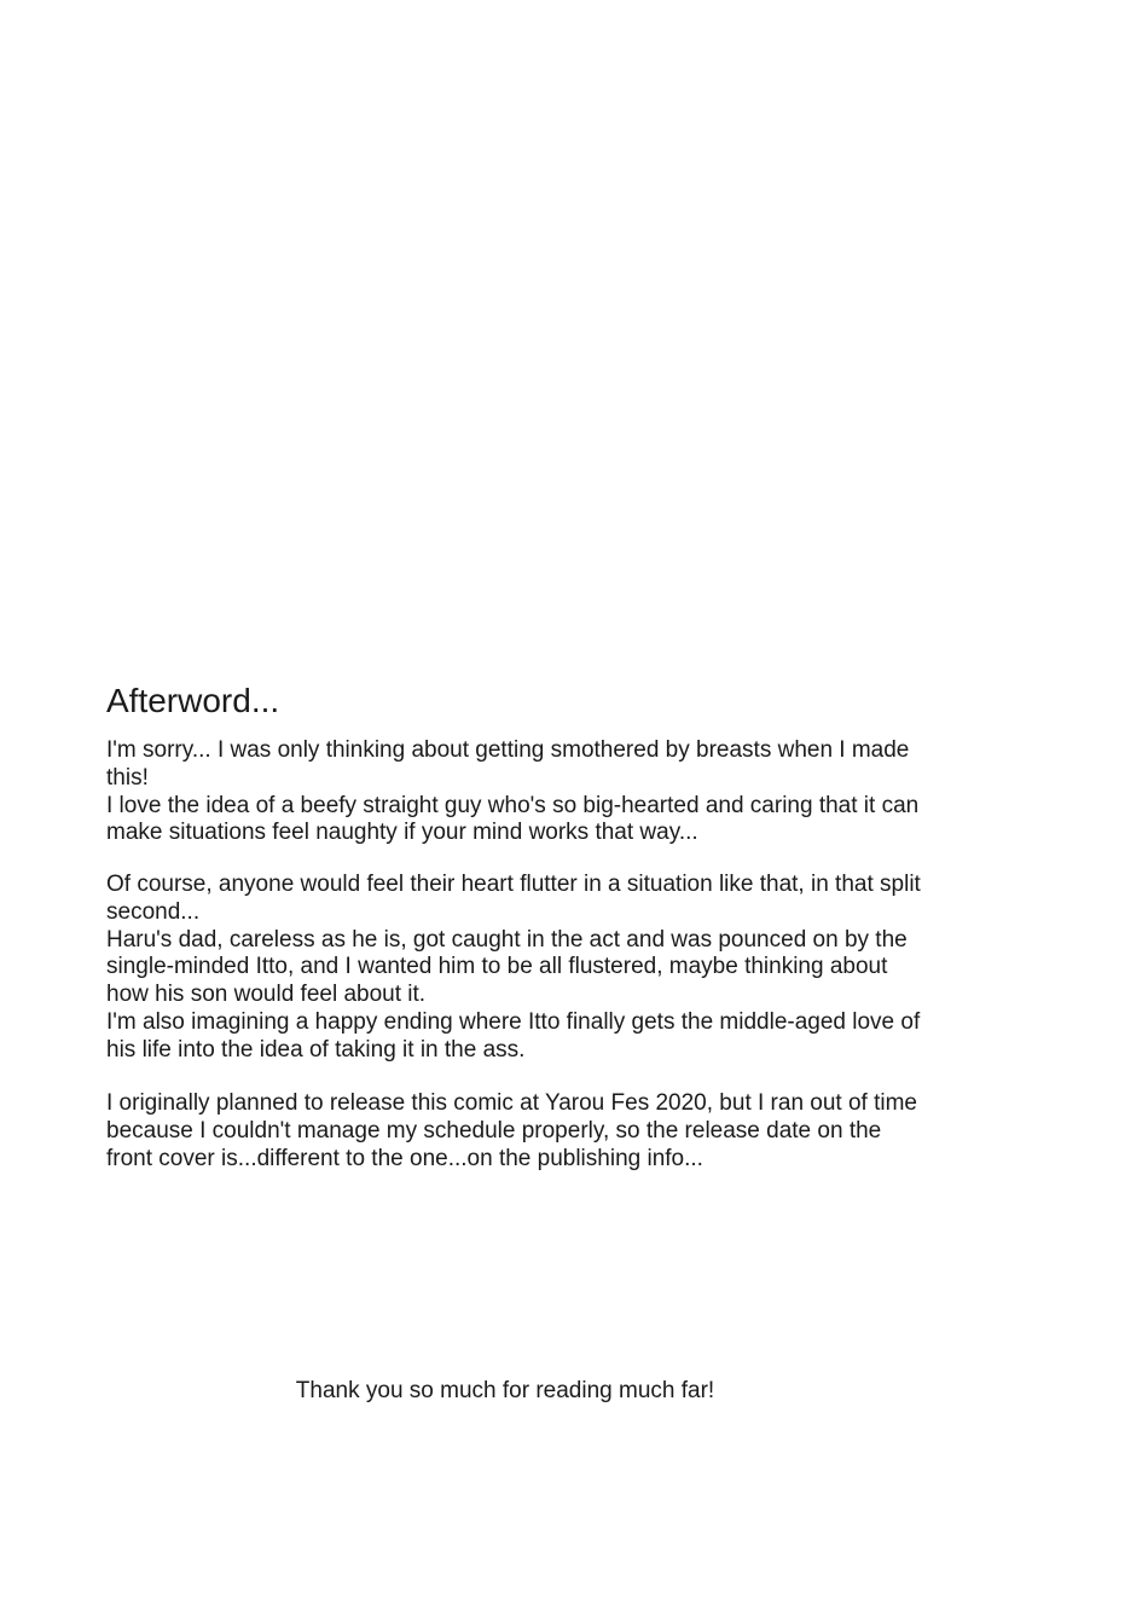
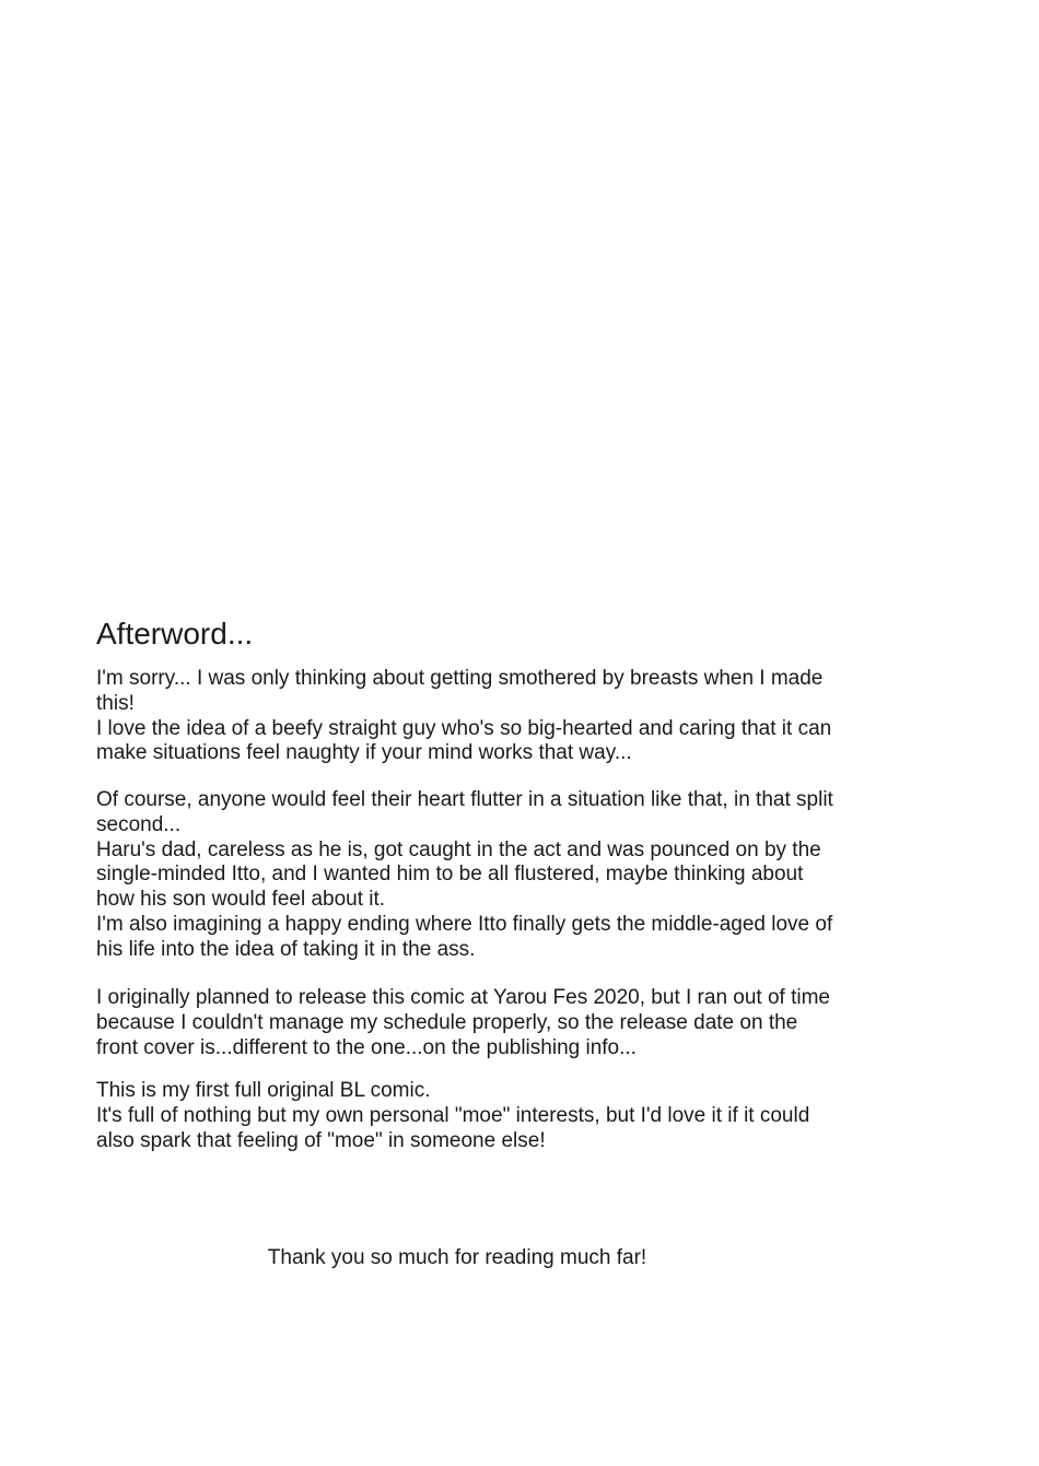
  Afterword...
  I'm sorry... I was only thinking about getting smothered by breasts when I made
  this!
  I love the idea of a beefy straight guy who's so big-hearted and caring that it can
  make situations feel naughty if your mind works that way...
  Of course, anyone would feel their heart flutter in a situation like that, in that split
  second...
  Haru's dad, careless as he is, got caught in the act and was pounced on by the
  single-minded Itto, and I wanted him to be all flustered, maybe thinking about
  how his son would feel about it.
  I'm also imagining a happy ending where Itto finally gets the middle-aged love of
  his life into the idea of taking it in the ass.
  I originally planned to release this comic at Yarou Fes 2020, but I ran out of time
  because I couldn't manage my schedule properly, so the release date on the
  front cover is...different to the one...on the publishing info...
+ This is my first full original BL comic.
+ It's full of nothing but my own personal "moe" interests, but I'd love it if it could
+ also spark that feeling of "moe" in someone else!
  Thank you so much for reading much far!
